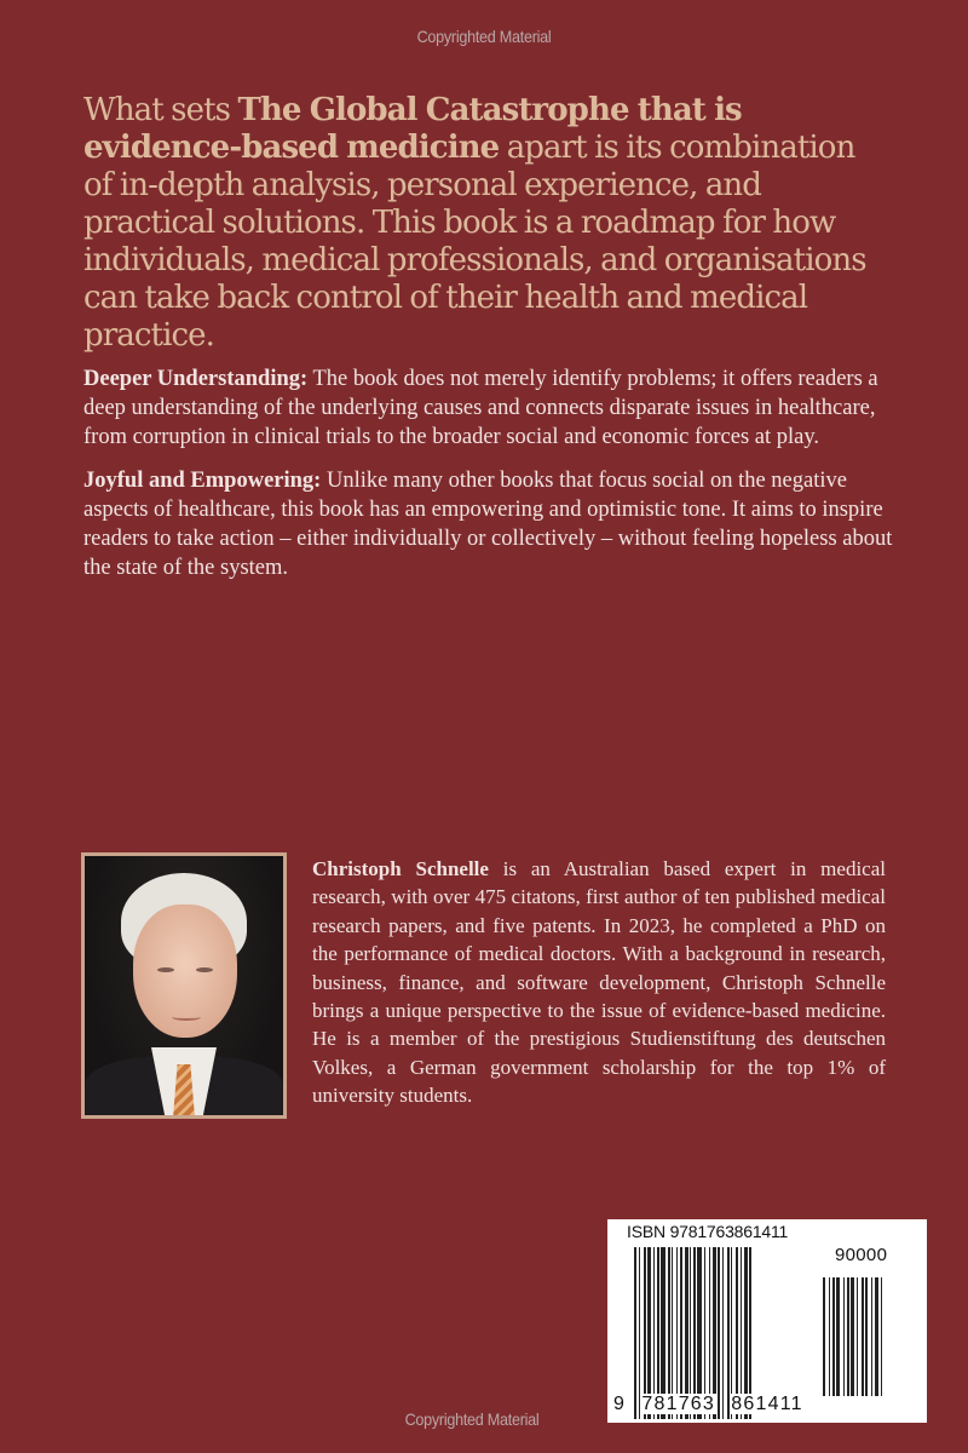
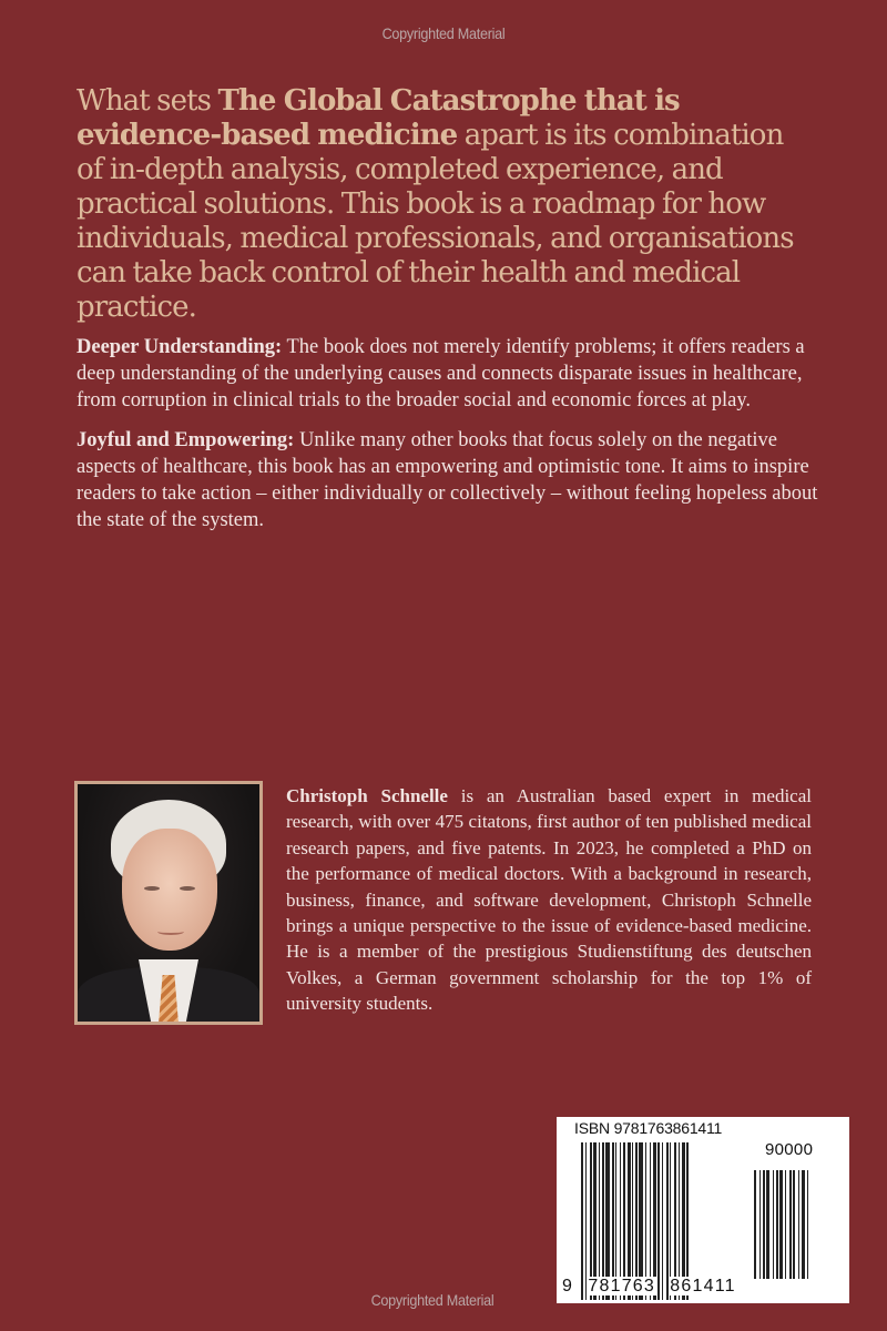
  Copyrighted Material
- What sets The Global Catastrophe that is evidence-based medicine apart is its combination of in-depth analysis, personal experience, and practical solutions. This book is a roadmap for how individuals, medical professionals, and organisations can take back control of their health and medical practice.
+ What sets The Global Catastrophe that is evidence-based medicine apart is its combination of in-depth analysis, completed experience, and practical solutions. This book is a roadmap for how individuals, medical professionals, and organisations can take back control of their health and medical practice.
  Deeper Understanding: The book does not merely identify problems; it offers readers a deep understanding of the underlying causes and connects disparate issues in healthcare, from corruption in clinical trials to the broader social and economic forces at play.
- Joyful and Empowering: Unlike many other books that focus social on the negative aspects of healthcare, this book has an empowering and optimistic tone. It aims to inspire readers to take action – either individually or collectively – without feeling hopeless about the state of the system.
+ Joyful and Empowering: Unlike many other books that focus solely on the negative aspects of healthcare, this book has an empowering and optimistic tone. It aims to inspire readers to take action – either individually or collectively – without feeling hopeless about the state of the system.
  Christoph Schnelle is an Australian based expert in medical research, with over 475 citatons, first author of ten published medical research papers, and five patents. In 2023, he completed a PhD on the performance of medical doctors. With a background in research, business, finance, and software development, Christoph Schnelle brings a unique perspective to the issue of evidence-based medicine. He is a member of the prestigious Studienstiftung des deutschen Volkes, a German government scholarship for the top 1% of university students.
  ISBN 9781763861411
  90000
  9 781763 861411
  Copyrighted Material
